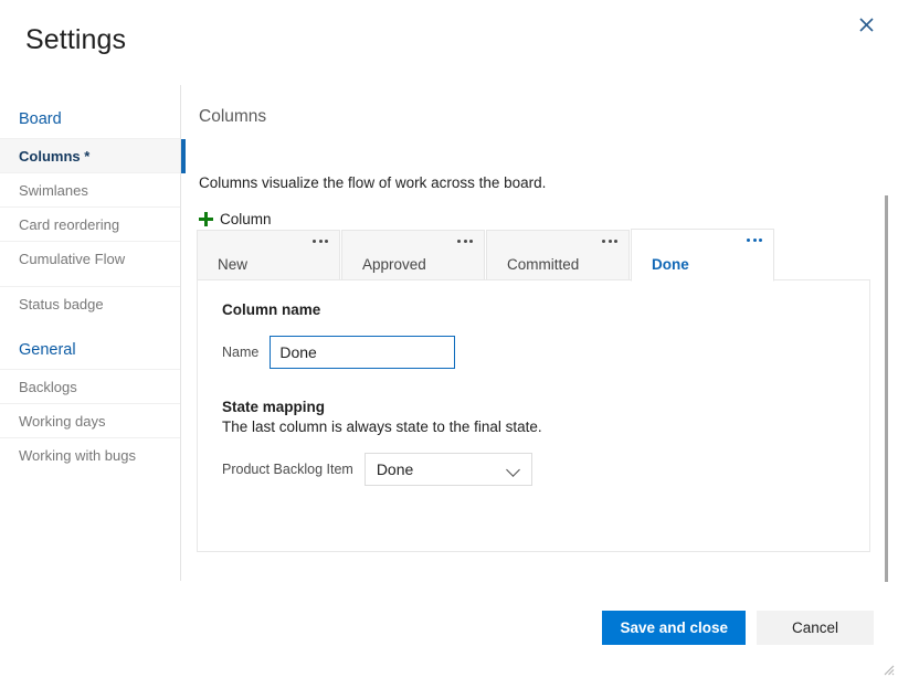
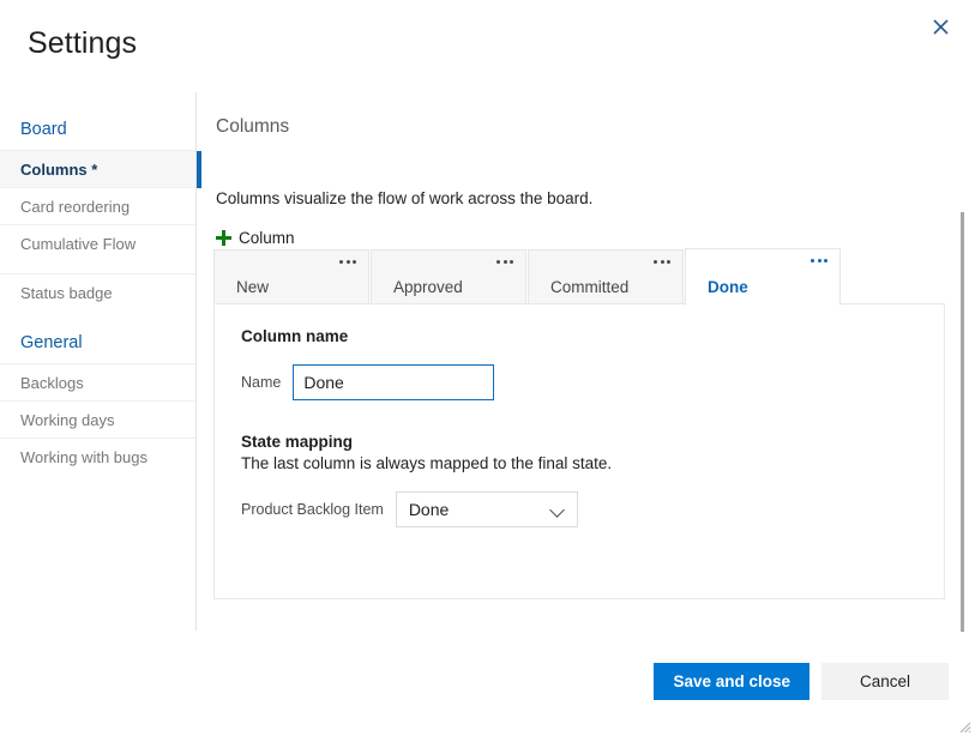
  Settings
  Board
  Columns *
- Swimlanes
  Card reordering
  Cumulative Flow
  Status badge
  General
  Backlogs
  Working days
  Working with bugs
  Columns
  Columns visualize the flow of work across the board.
  Column
  New
  Approved
  Committed
  Done
  Column name
  Name
  Done
  State mapping
- The last column is always state to the final state.
+ The last column is always mapped to the final state.
  Product Backlog Item
  Done
  Save and close
  Cancel
